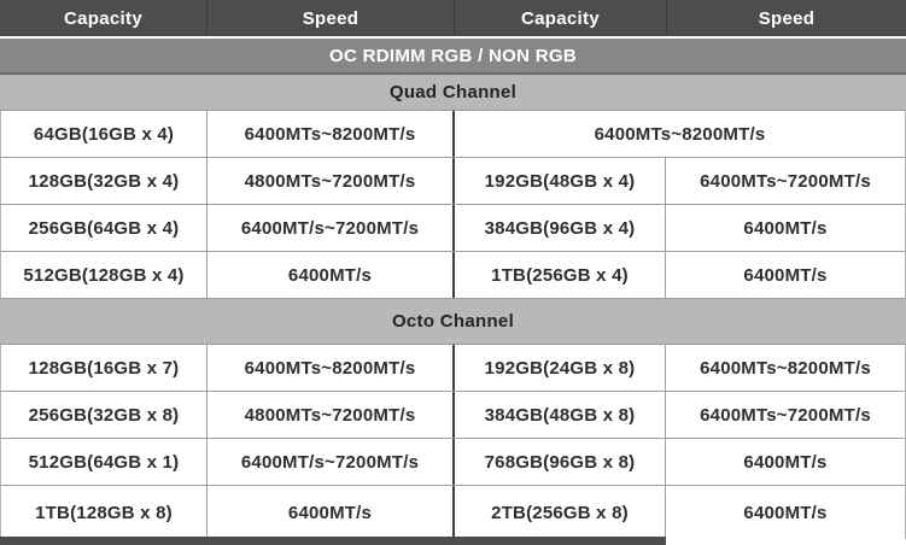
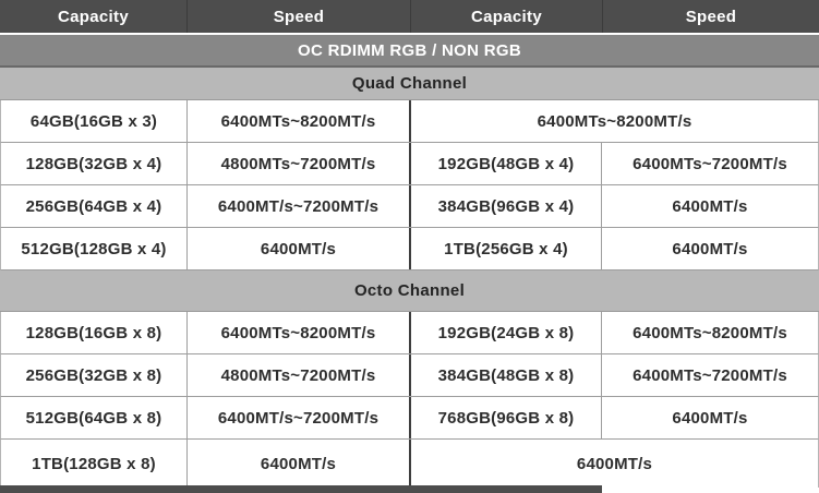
  Capacity
  Speed
  Capacity
  Speed
  OC RDIMM RGB / NON RGB
  Quad Channel
- 64GB(16GB x 4)
+ 64GB(16GB x 3)
  6400MTs~8200MT/s
  6400MTs~8200MT/s
  128GB(32GB x 4)
  4800MTs~7200MT/s
  192GB(48GB x 4)
  6400MTs~7200MT/s
  256GB(64GB x 4)
  6400MT/s~7200MT/s
  384GB(96GB x 4)
  6400MT/s
  512GB(128GB x 4)
  6400MT/s
  1TB(256GB x 4)
  6400MT/s
  Octo Channel
- 128GB(16GB x 7)
+ 128GB(16GB x 8)
  6400MTs~8200MT/s
  192GB(24GB x 8)
  6400MTs~8200MT/s
  256GB(32GB x 8)
  4800MTs~7200MT/s
  384GB(48GB x 8)
  6400MTs~7200MT/s
- 512GB(64GB x 1)
+ 512GB(64GB x 8)
  6400MT/s~7200MT/s
  768GB(96GB x 8)
  6400MT/s
  1TB(128GB x 8)
  6400MT/s
- 2TB(256GB x 8)
  6400MT/s
